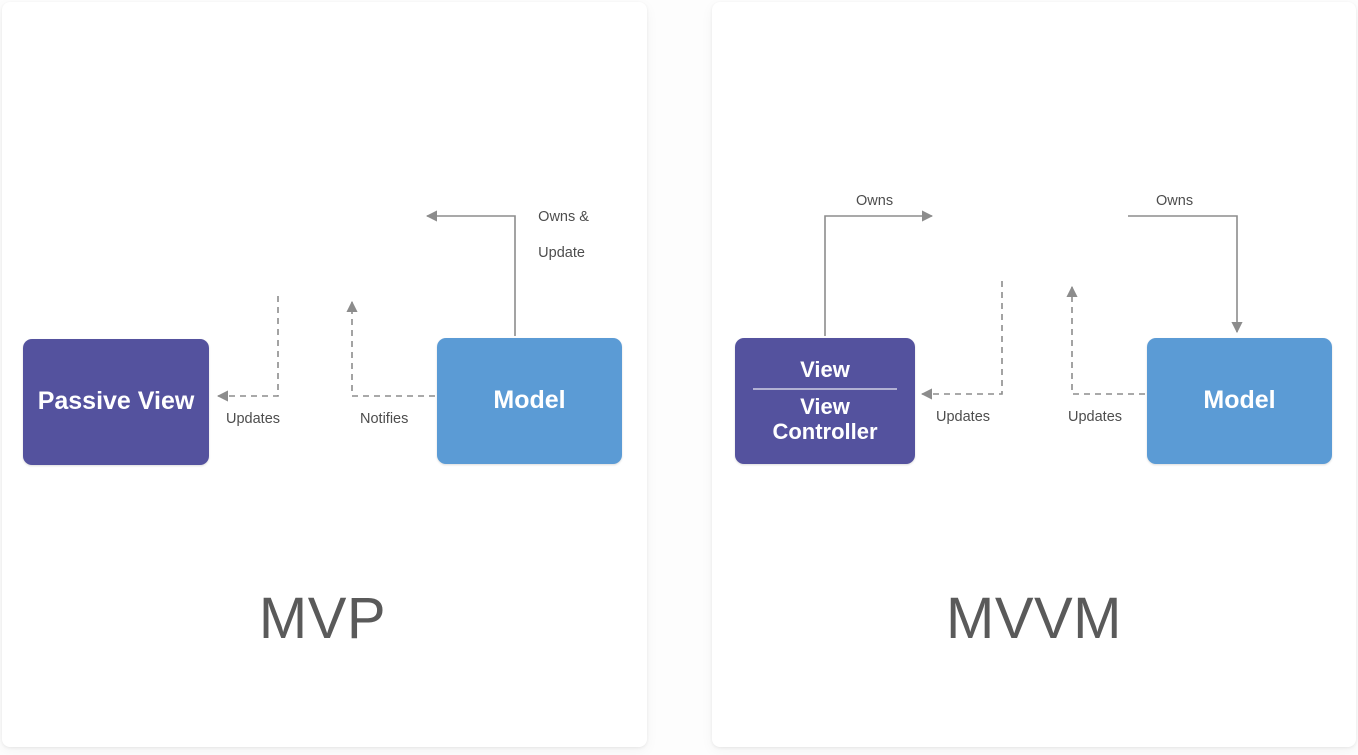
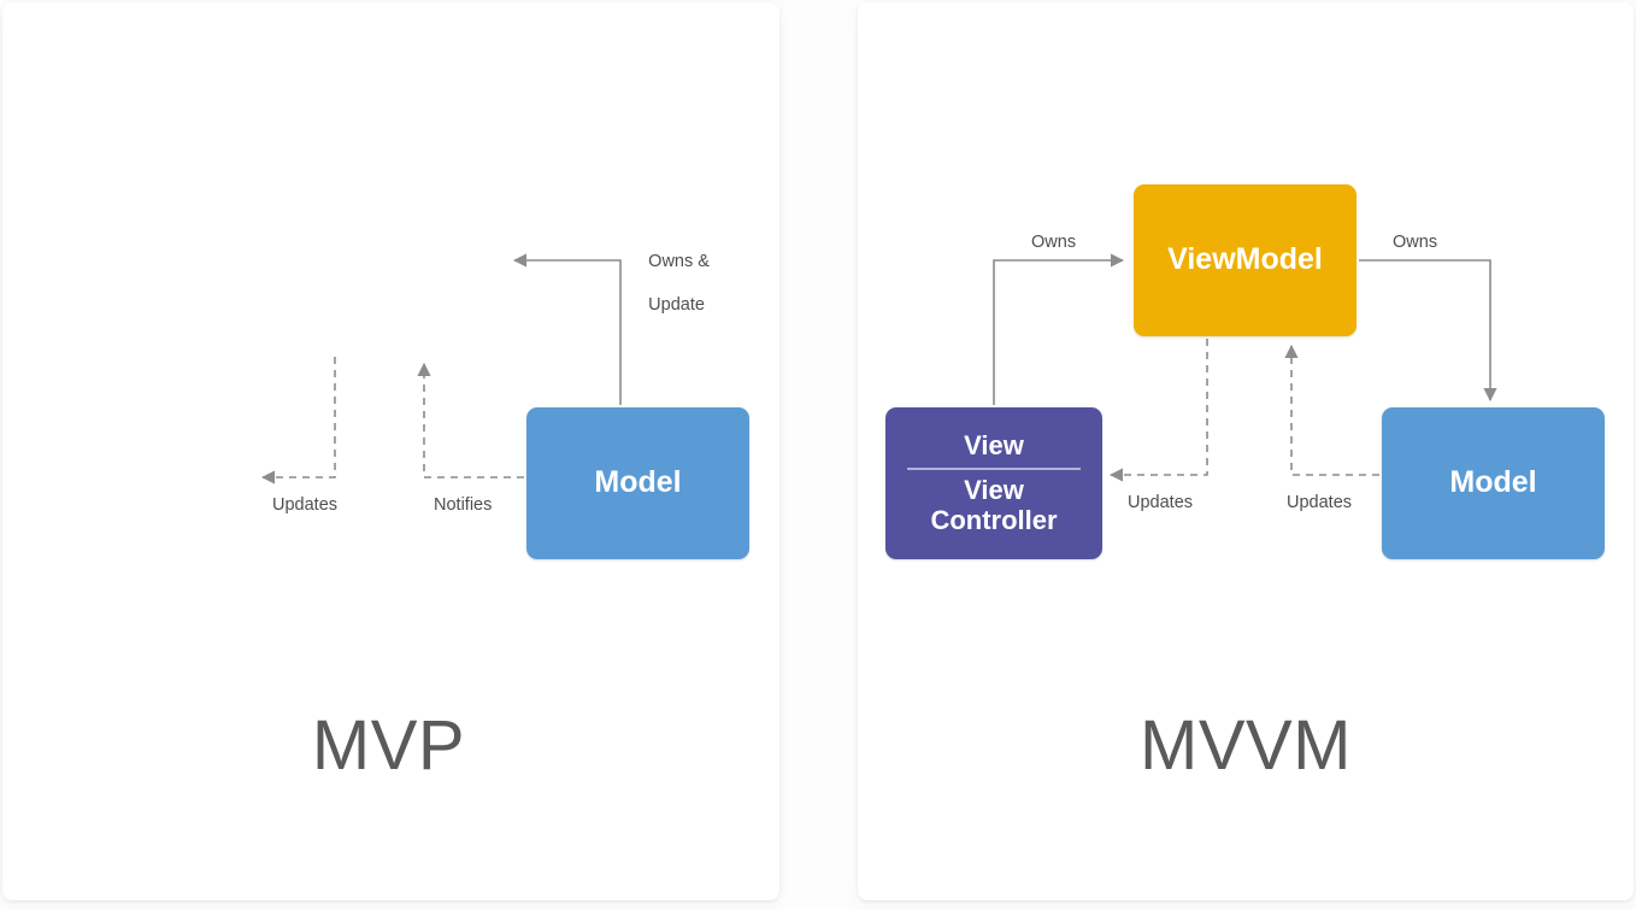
- Passive View
  Model
  Owns &
  Update
  Updates
  Notifies
  MVP
+ ViewModel
  View
  View
  Controller
  Model
  Owns
  Owns
  Updates
  Updates
  MVVM
